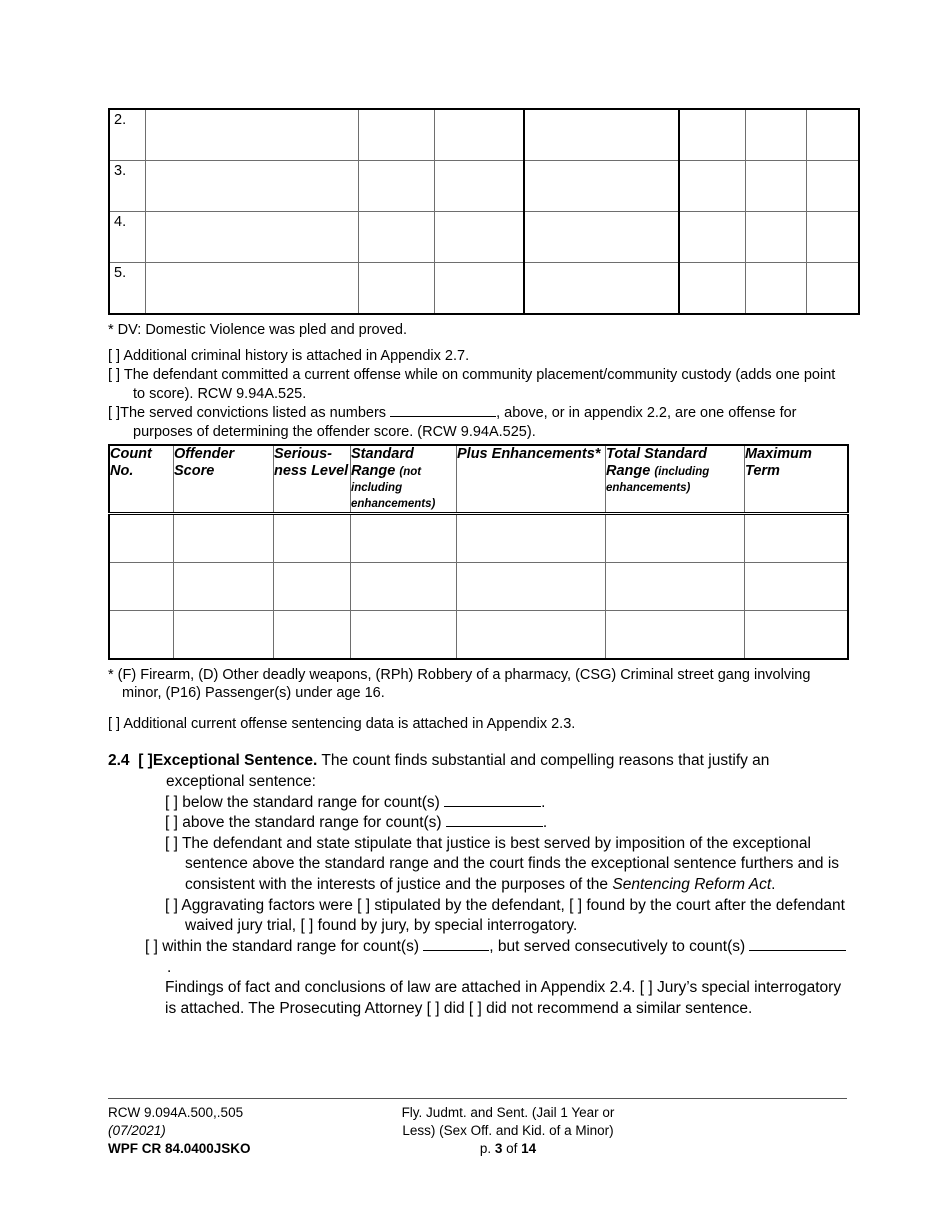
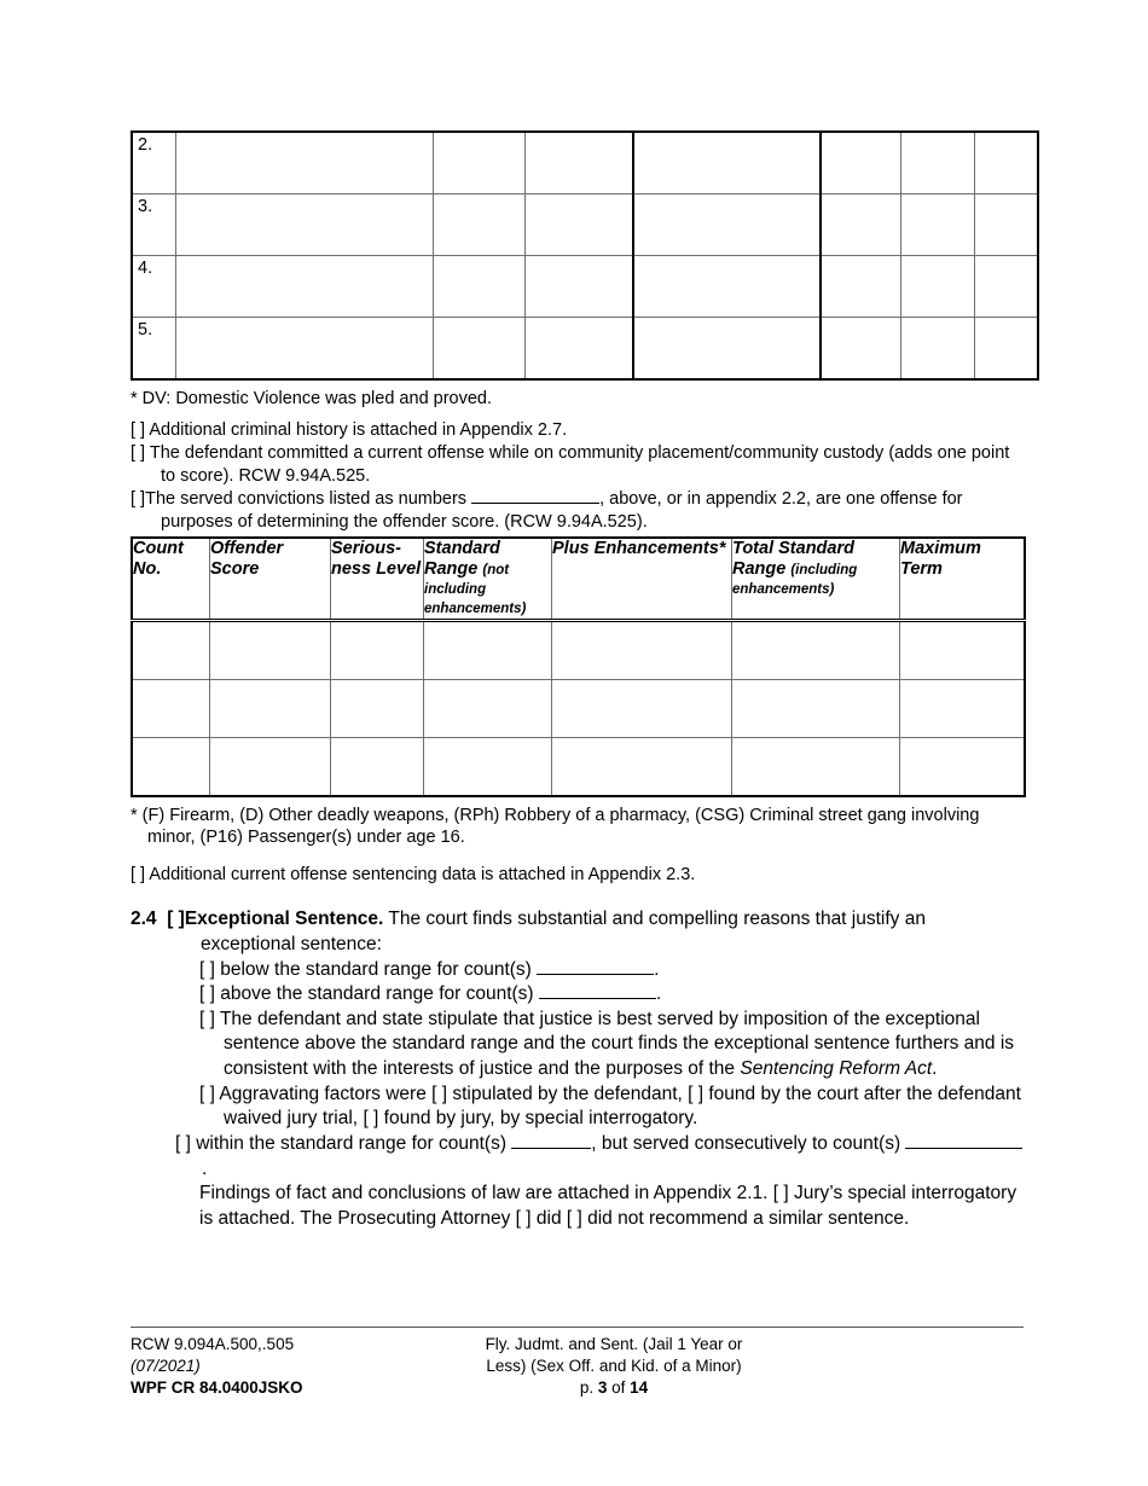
  2.
  3.
  4.
  5.
  * DV: Domestic Violence was pled and proved.
  [ ] Additional criminal history is attached in Appendix 2.7.
  [ ] The defendant committed a current offense while on community placement/community custody (adds one point to score). RCW 9.94A.525.
  [ ]The served convictions listed as numbers , above, or in appendix 2.2, are one offense for purposes of determining the offender score. (RCW 9.94A.525).
  Count No.	Offender Score	Serious-ness Level	Standard Range (not including enhancements)	Plus Enhancements*	Total Standard Range (including enhancements)	Maximum Term
  * (F) Firearm, (D) Other deadly weapons, (RPh) Robbery of a pharmacy, (CSG) Criminal street gang involving minor, (P16) Passenger(s) under age 16.
  [ ] Additional current offense sentencing data is attached in Appendix 2.3.
- 2.4 [ ]Exceptional Sentence. The count finds substantial and compelling reasons that justify an exceptional sentence:
+ 2.4 [ ]Exceptional Sentence. The court finds substantial and compelling reasons that justify an exceptional sentence:
  [ ] below the standard range for count(s) .
  [ ] above the standard range for count(s) .
  [ ] The defendant and state stipulate that justice is best served by imposition of the exceptional sentence above the standard range and the court finds the exceptional sentence furthers and is consistent with the interests of justice and the purposes of the Sentencing Reform Act.
  [ ] Aggravating factors were [ ] stipulated by the defendant, [ ] found by the court after the defendant waived jury trial, [ ] found by jury, by special interrogatory.
  [ ] within the standard range for count(s) , but served consecutively to count(s) .
- Findings of fact and conclusions of law are attached in Appendix 2.4. [ ] Jury’s special interrogatory is attached. The Prosecuting Attorney [ ] did [ ] did not recommend a similar sentence.
+ Findings of fact and conclusions of law are attached in Appendix 2.1. [ ] Jury’s special interrogatory is attached. The Prosecuting Attorney [ ] did [ ] did not recommend a similar sentence.
  RCW 9.094A.500,.505
  (07/2021)
  WPF CR 84.0400JSKO
  Fly. Judmt. and Sent. (Jail 1 Year or
  Less) (Sex Off. and Kid. of a Minor)
  p. 3 of 14
